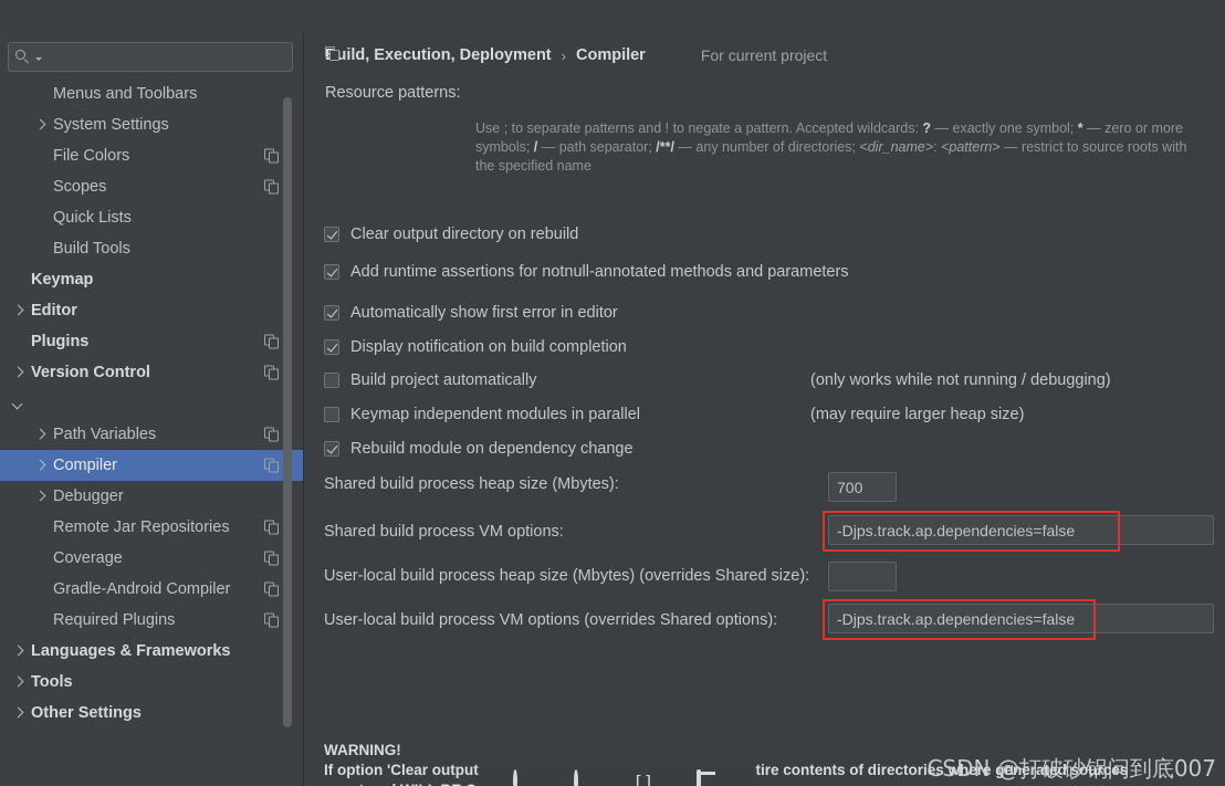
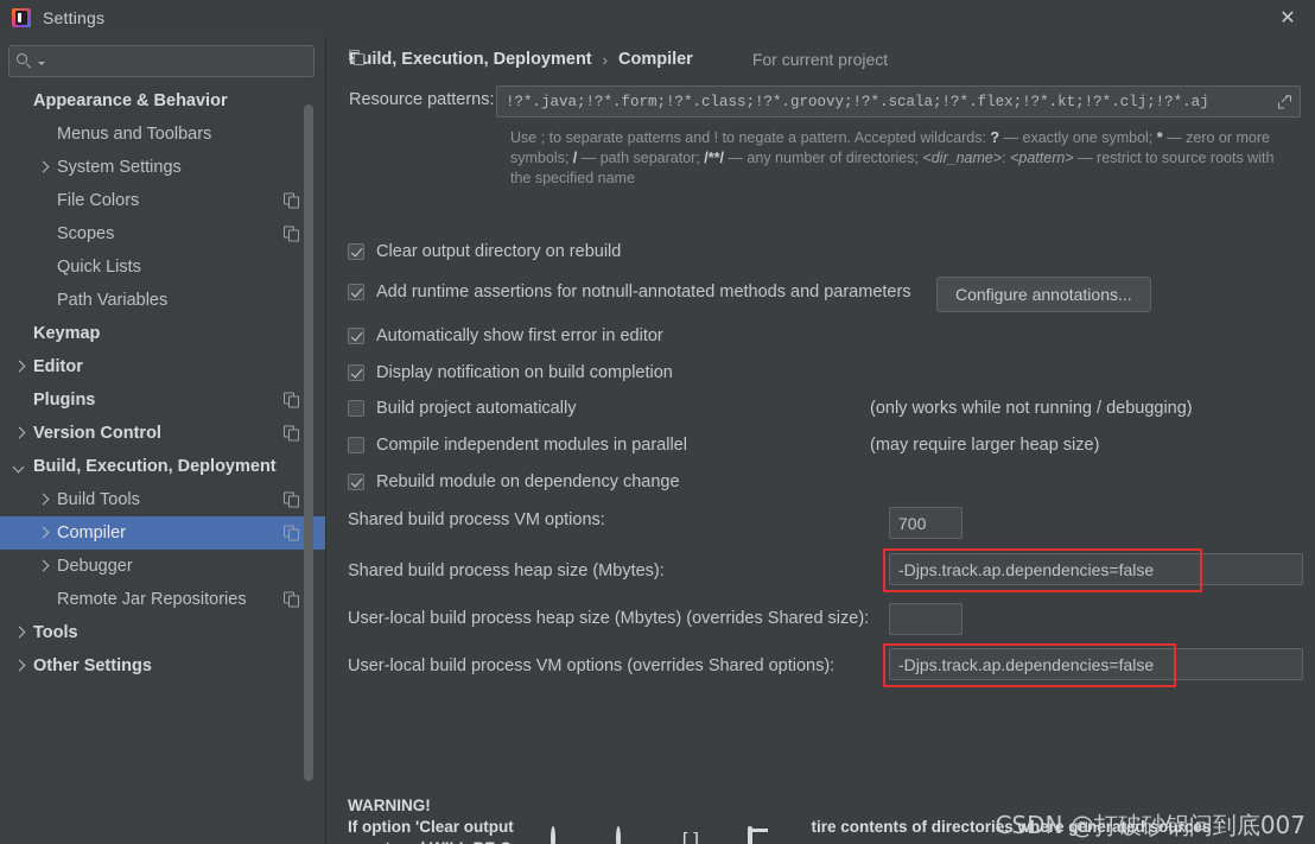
+ Settings
+ ✕
+ Appearance & Behavior
  Menus and Toolbars
  System Settings
  File Colors
  Scopes
  Quick Lists
- Build Tools
+ Path Variables
  Keymap
  Editor
  Plugins
  Version Control
+ Build, Execution, Deployment
- Path Variables
+ Build Tools
  Compiler
  Debugger
  Remote Jar Repositories
- Coverage
- Gradle-Android Compiler
- Required Plugins
- Languages & Frameworks
  Tools
  Other Settings
  uild, Execution, Deployment
  ›
  Compiler
  For current project
  Resource patterns:
+ !?*.java;!?*.form;!?*.class;!?*.groovy;!?*.scala;!?*.flex;!?*.kt;!?*.clj;!?*.aj
  Use ; to separate patterns and ! to negate a pattern. Accepted wildcards: ? — exactly one symbol; * — zero or more symbols; / — path separator; /**/ — any number of directories; <dir_name>: <pattern> — restrict to source roots with the specified name
  Clear output directory on rebuild
  Add runtime assertions for notnull-annotated methods and parameters
  Automatically show first error in editor
  Display notification on build completion
  Build project automatically
- Keymap independent modules in parallel
+ Compile independent modules in parallel
  Rebuild module on dependency change
+ Configure annotations...
  (only works while not running / debugging)
  (may require larger heap size)
- Shared build process heap size (Mbytes):
+ Shared build process VM options:
  700
- Shared build process VM options:
+ Shared build process heap size (Mbytes):
  -Djps.track.ap.dependencies=false
  User-local build process heap size (Mbytes) (overrides Shared size):
  User-local build process VM options (overrides Shared options):
  -Djps.track.ap.dependencies=false
  WARNING!
  [ ]
  CSDN @打破砂锅问到底007
